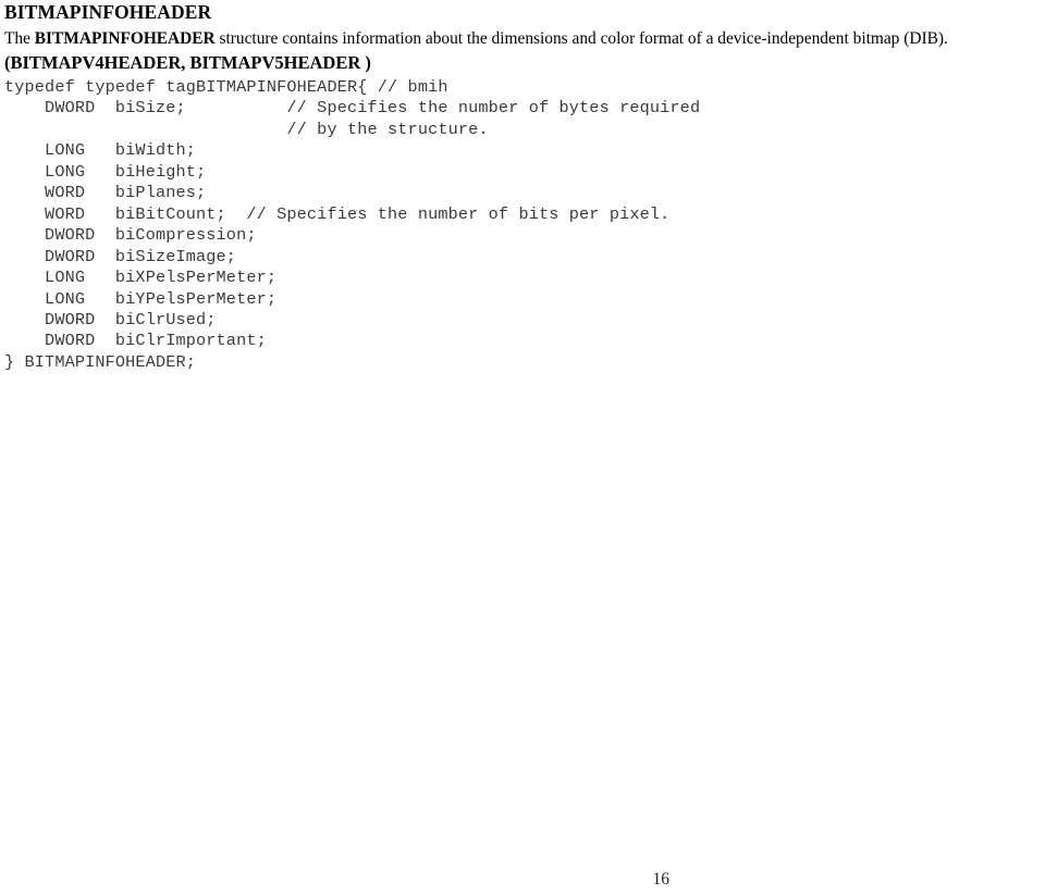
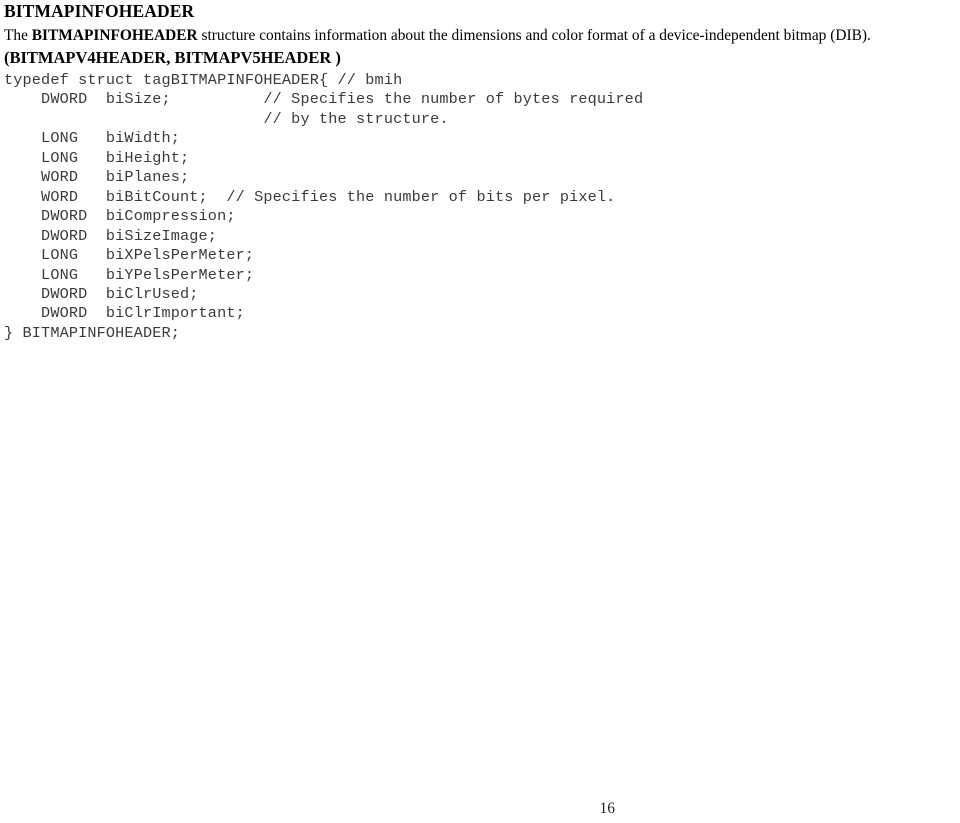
  BITMAPINFOHEADER
  The BITMAPINFOHEADER structure contains information about the dimensions and color format of a device-independent bitmap (DIB).
  (BITMAPV4HEADER, BITMAPV5HEADER )
- typedef typedef tagBITMAPINFOHEADER{ // bmih DWORD biSize; // Specifies the number of bytes required // by the structure. LONG biWidth; LONG biHeight; WORD biPlanes; WORD biBitCount; // Specifies the number of bits per pixel. DWORD biCompression; DWORD biSizeImage; LONG biXPelsPerMeter; LONG biYPelsPerMeter; DWORD biClrUsed; DWORD biClrImportant; } BITMAPINFOHEADER;
+ typedef struct tagBITMAPINFOHEADER{ // bmih DWORD biSize; // Specifies the number of bytes required // by the structure. LONG biWidth; LONG biHeight; WORD biPlanes; WORD biBitCount; // Specifies the number of bits per pixel. DWORD biCompression; DWORD biSizeImage; LONG biXPelsPerMeter; LONG biYPelsPerMeter; DWORD biClrUsed; DWORD biClrImportant; } BITMAPINFOHEADER;
  16
